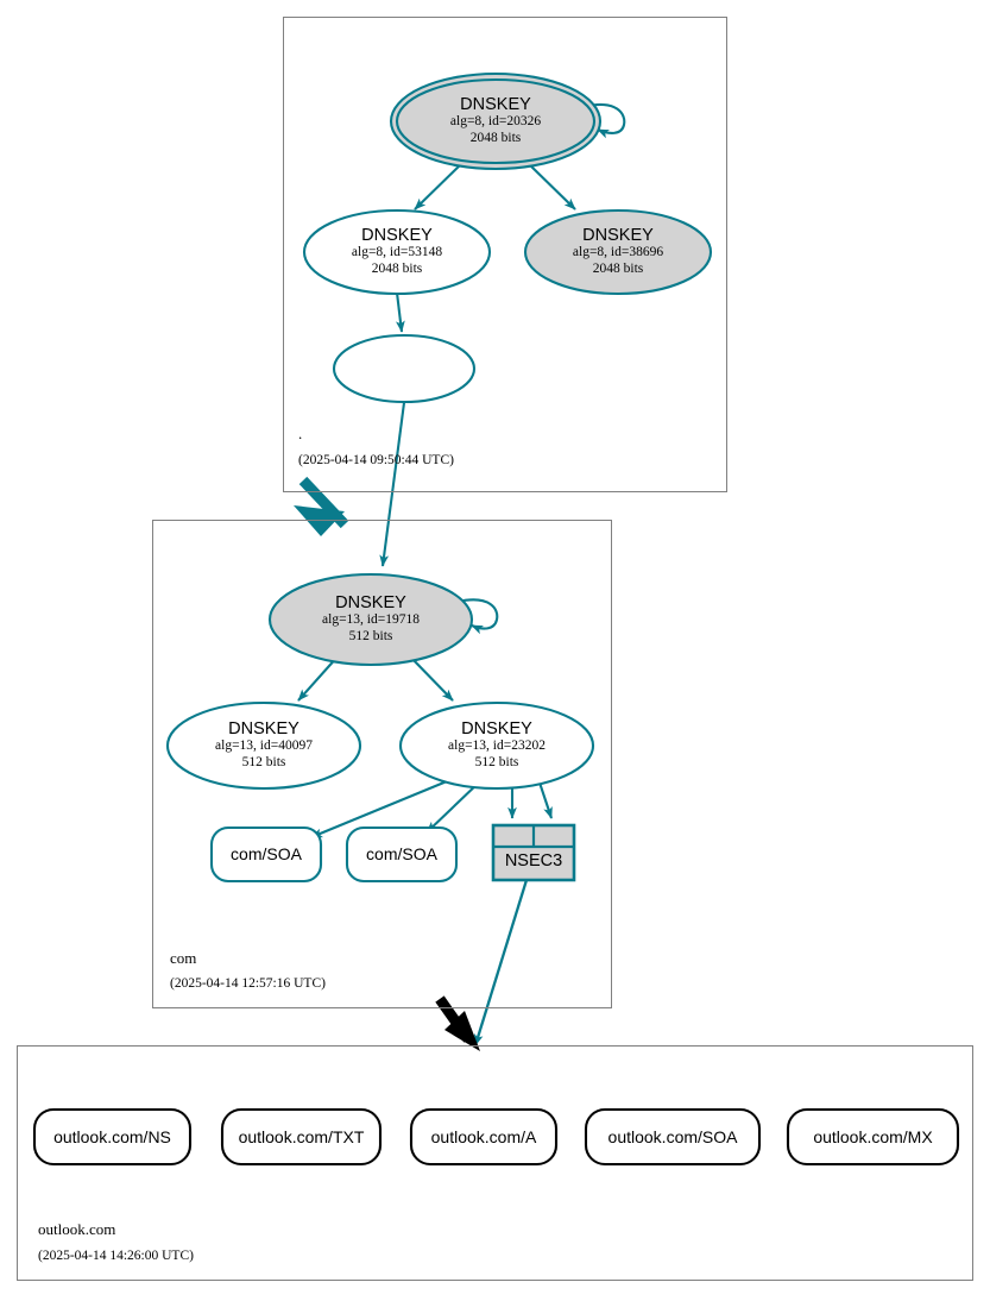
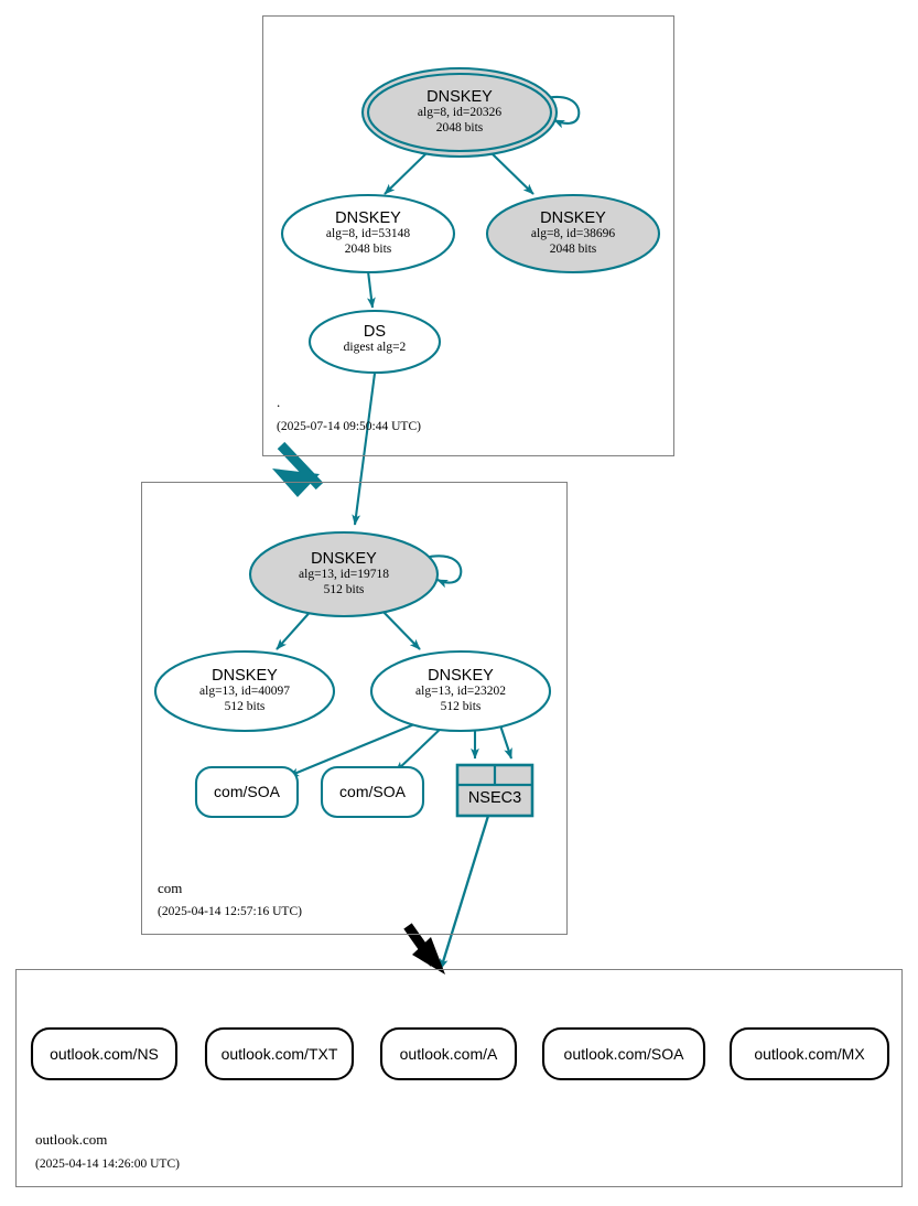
  .
- (2025-04-14 09:50:44 UTC)
+ (2025-07-14 09:50:44 UTC)
  com
  (2025-04-14 12:57:16 UTC)
  outlook.com
  (2025-04-14 14:26:00 UTC)
  DNSKEY
  alg=8, id=20326
  2048 bits
  DNSKEY
  alg=8, id=53148
  2048 bits
  DNSKEY
  alg=8, id=38696
  2048 bits
+ DS
+ digest alg=2
  DNSKEY
  alg=13, id=19718
  512 bits
  DNSKEY
  alg=13, id=40097
  512 bits
  DNSKEY
  alg=13, id=23202
  512 bits
  com/SOA
  com/SOA
  NSEC3
  outlook.com/NS
  outlook.com/TXT
  outlook.com/A
  outlook.com/SOA
  outlook.com/MX
